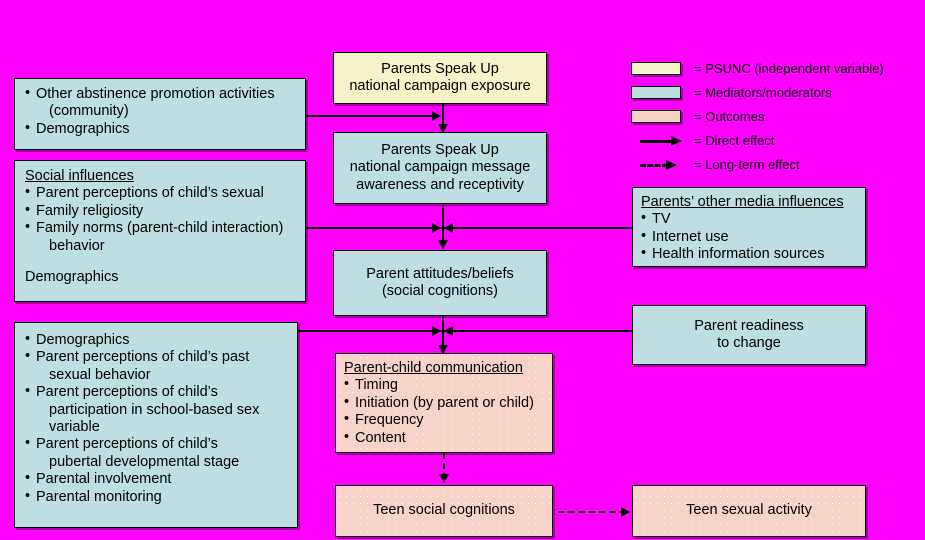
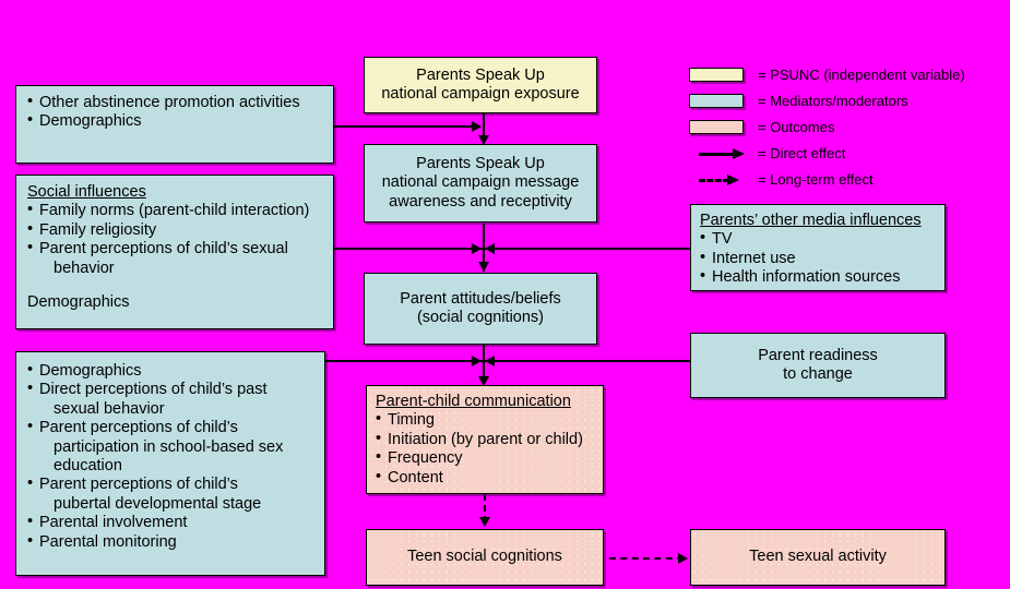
  Other abstinence promotion activities
- (community)
  Demographics
  Social influences
- Parent perceptions of child’s sexual
+ Family norms (parent-child interaction)
  Family religiosity
- Family norms (parent-child interaction)
+ Parent perceptions of child’s sexual
  behavior
  Demographics
  Demographics
- Parent perceptions of child’s past
+ Direct perceptions of child’s past
  sexual behavior
  Parent perceptions of child’s
- participation in school-based sex variable
+ participation in school-based sex education
  Parent perceptions of child’s
  pubertal developmental stage
  Parental involvement
  Parental monitoring
  Parents Speak Up
  national campaign exposure
  Parents Speak Up
  national campaign message
  awareness and receptivity
  Parent attitudes/beliefs
  (social cognitions)
  Parent-child communication
  Timing
  Initiation (by parent or child)
  Frequency
  Content
  Teen social cognitions
  Teen sexual activity
  Parents’ other media influences
  TV
  Internet use
  Health information sources
  Parent readiness
  to change
  = PSUNC (independent variable)
  = Mediators/moderators
  = Outcomes
  = Direct effect
  = Long-term effect
